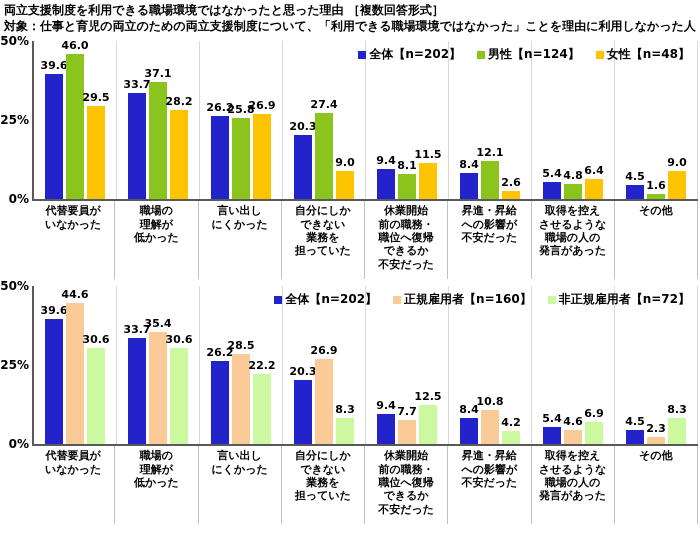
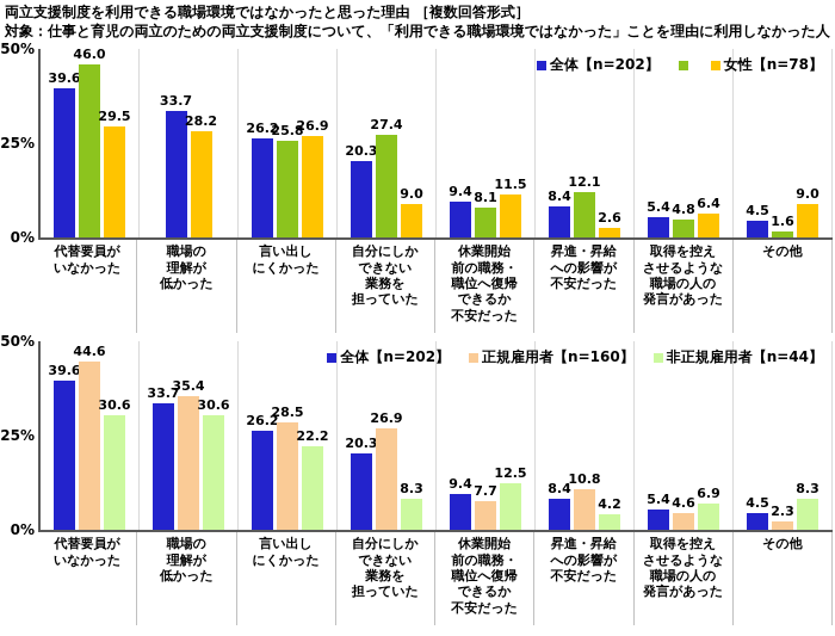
  両立支援制度を利用できる職場環境ではなかったと思った理由 ［複数回答形式］
  対象：仕事と育児の両立のための両立支援制度について、「利用できる職場環境ではなかった」ことを理由に利用しなかった人
  50%
  25%
  0%
  39.6
  46.0
  29.5
  33.7
- 37.1
  28.2
  26.2
  25.8
  26.9
  20.3
  27.4
  9.0
  9.4
  8.1
  11.5
  8.4
  12.1
  2.6
  5.4
  4.8
  6.4
  4.5
  1.6
  9.0
  全体【n=202】
- 男性【n=124】
- 女性【n=48】
+ 女性【n=78】
  代替要員が
  いなかった
  職場の
  理解が
  低かった
  言い出し
  にくかった
  自分にしか
  できない
  業務を
  担っていた
  休業開始
  前の職務・
  職位へ復帰
  できるか
  不安だった
  昇進・昇給
  への影響が
  不安だった
  取得を控え
  させるような
  職場の人の
  発言があった
  その他
  50%
  25%
  0%
  39.6
  44.6
  30.6
  33.7
  35.4
  30.6
  26.2
  28.5
  22.2
  20.3
  26.9
  8.3
  9.4
  7.7
  12.5
  8.4
  10.8
  4.2
  5.4
  4.6
  6.9
  4.5
  2.3
  8.3
  全体【n=202】
  正規雇用者【n=160】
- 非正規雇用者【n=72】
+ 非正規雇用者【n=44】
  代替要員が
  いなかった
  職場の
  理解が
  低かった
  言い出し
  にくかった
  自分にしか
  できない
  業務を
  担っていた
  休業開始
  前の職務・
  職位へ復帰
  できるか
  不安だった
  昇進・昇給
  への影響が
  不安だった
  取得を控え
  させるような
  職場の人の
  発言があった
  その他
